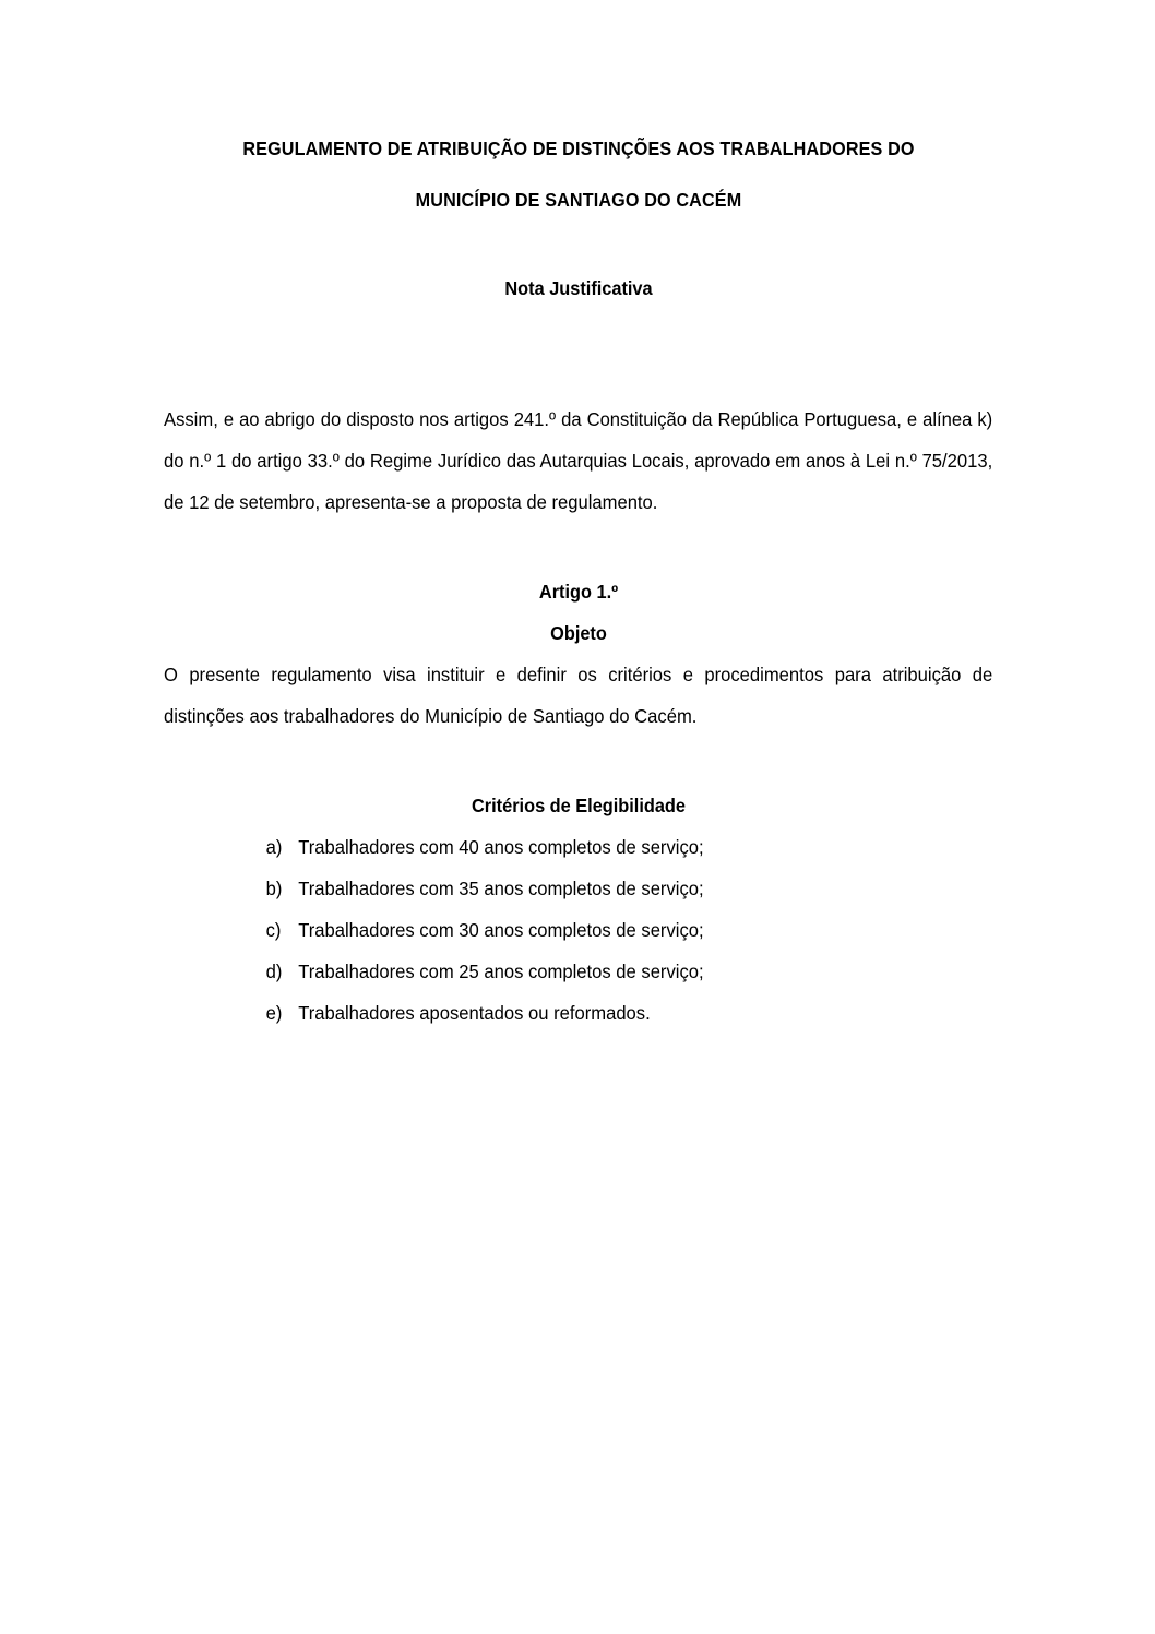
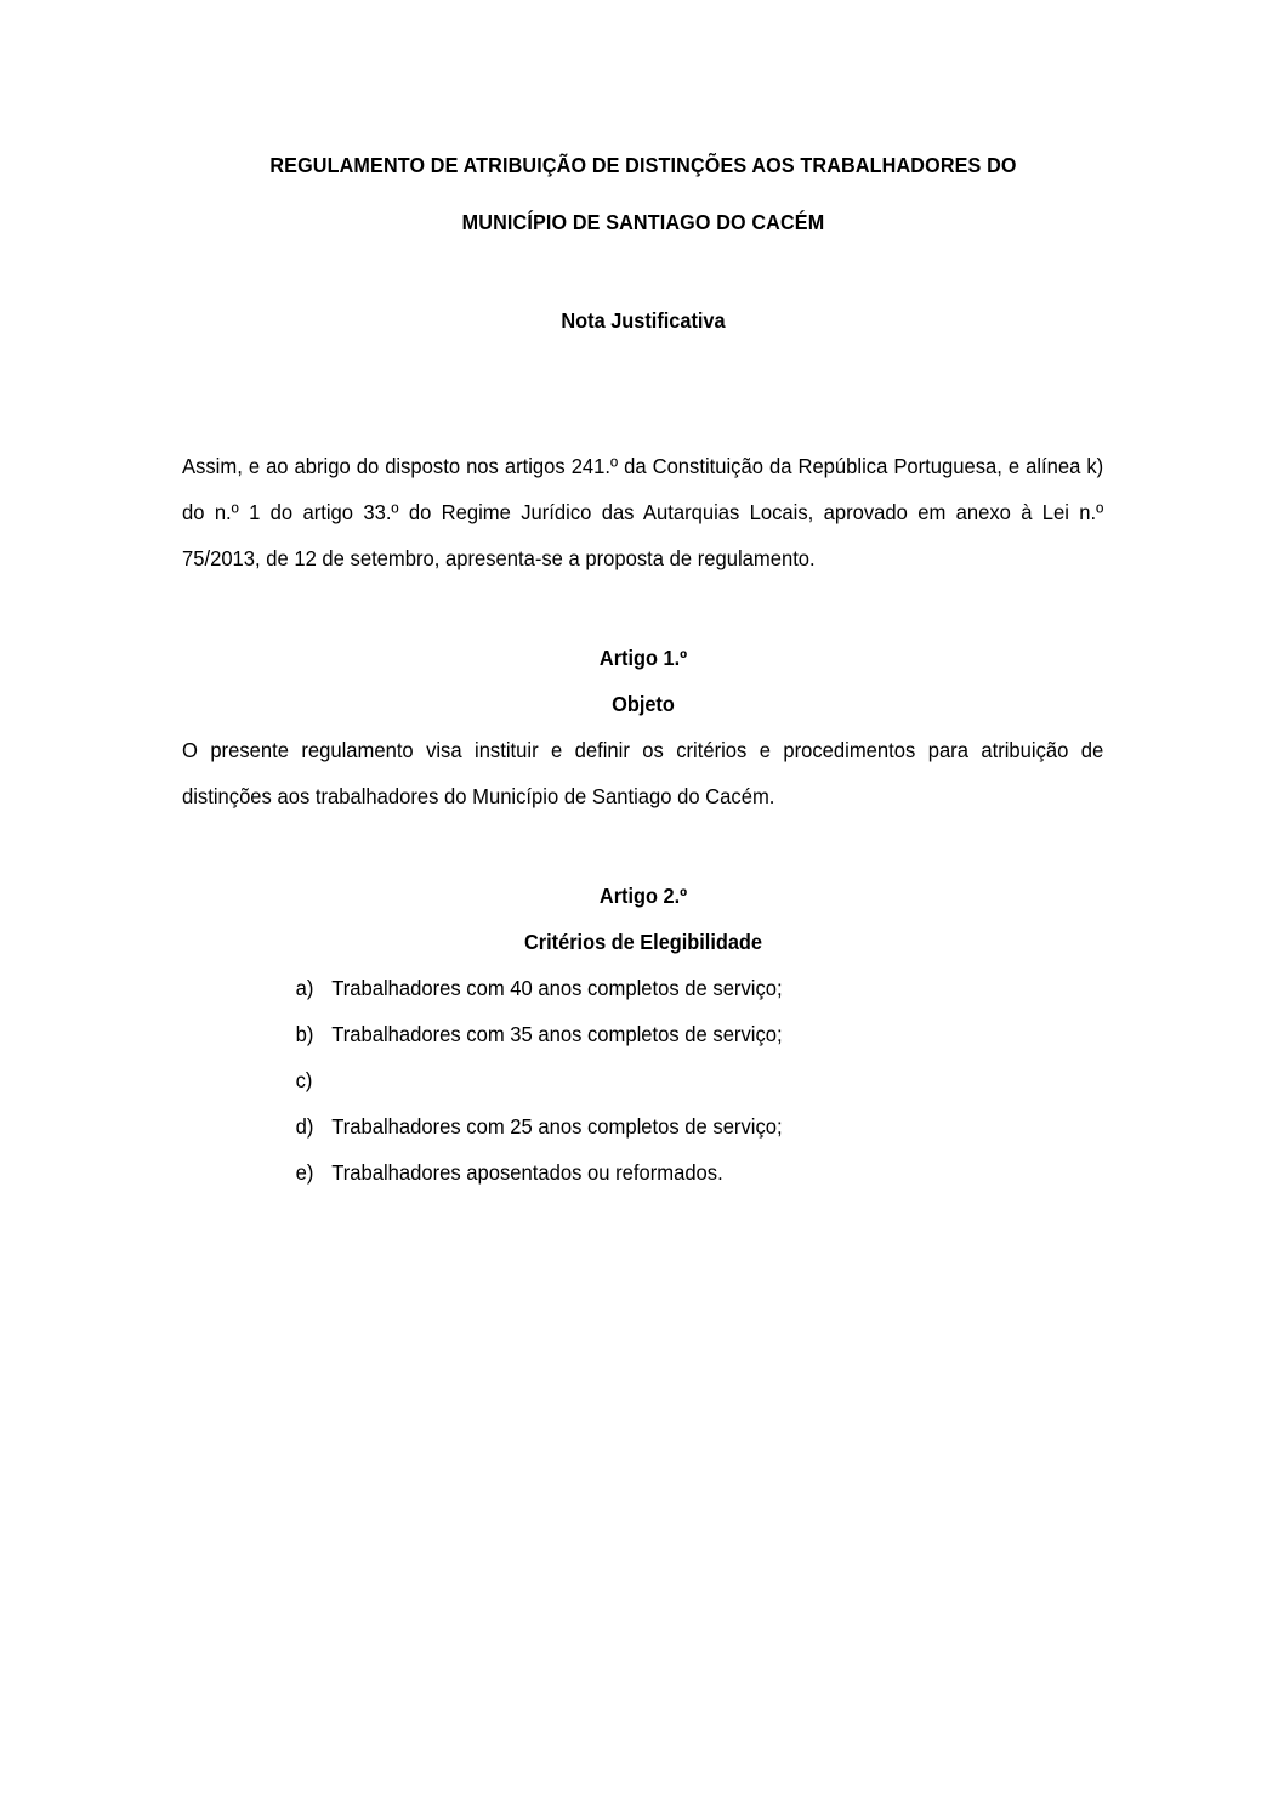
  REGULAMENTO DE ATRIBUIÇÃO DE DISTINÇÕES AOS TRABALHADORES DO
  MUNICÍPIO DE SANTIAGO DO CACÉM
  Nota Justificativa
- Assim, e ao abrigo do disposto nos artigos 241.º da Constituição da República Portuguesa, e alínea k) do n.º 1 do artigo 33.º do Regime Jurídico das Autarquias Locais, aprovado em anos à Lei n.º 75/2013, de 12 de setembro, apresenta-se a proposta de regulamento.
+ Assim, e ao abrigo do disposto nos artigos 241.º da Constituição da República Portuguesa, e alínea k) do n.º 1 do artigo 33.º do Regime Jurídico das Autarquias Locais, aprovado em anexo à Lei n.º 75/2013, de 12 de setembro, apresenta-se a proposta de regulamento.
  Artigo 1.º
  Objeto
  O presente regulamento visa instituir e definir os critérios e procedimentos para atribuição de distinções aos trabalhadores do Município de Santiago do Cacém.
+ Artigo 2.º
  Critérios de Elegibilidade
  a)
  Trabalhadores com 40 anos completos de serviço;
  b)
  Trabalhadores com 35 anos completos de serviço;
  c)
- Trabalhadores com 30 anos completos de serviço;
  d)
  Trabalhadores com 25 anos completos de serviço;
  e)
  Trabalhadores aposentados ou reformados.
